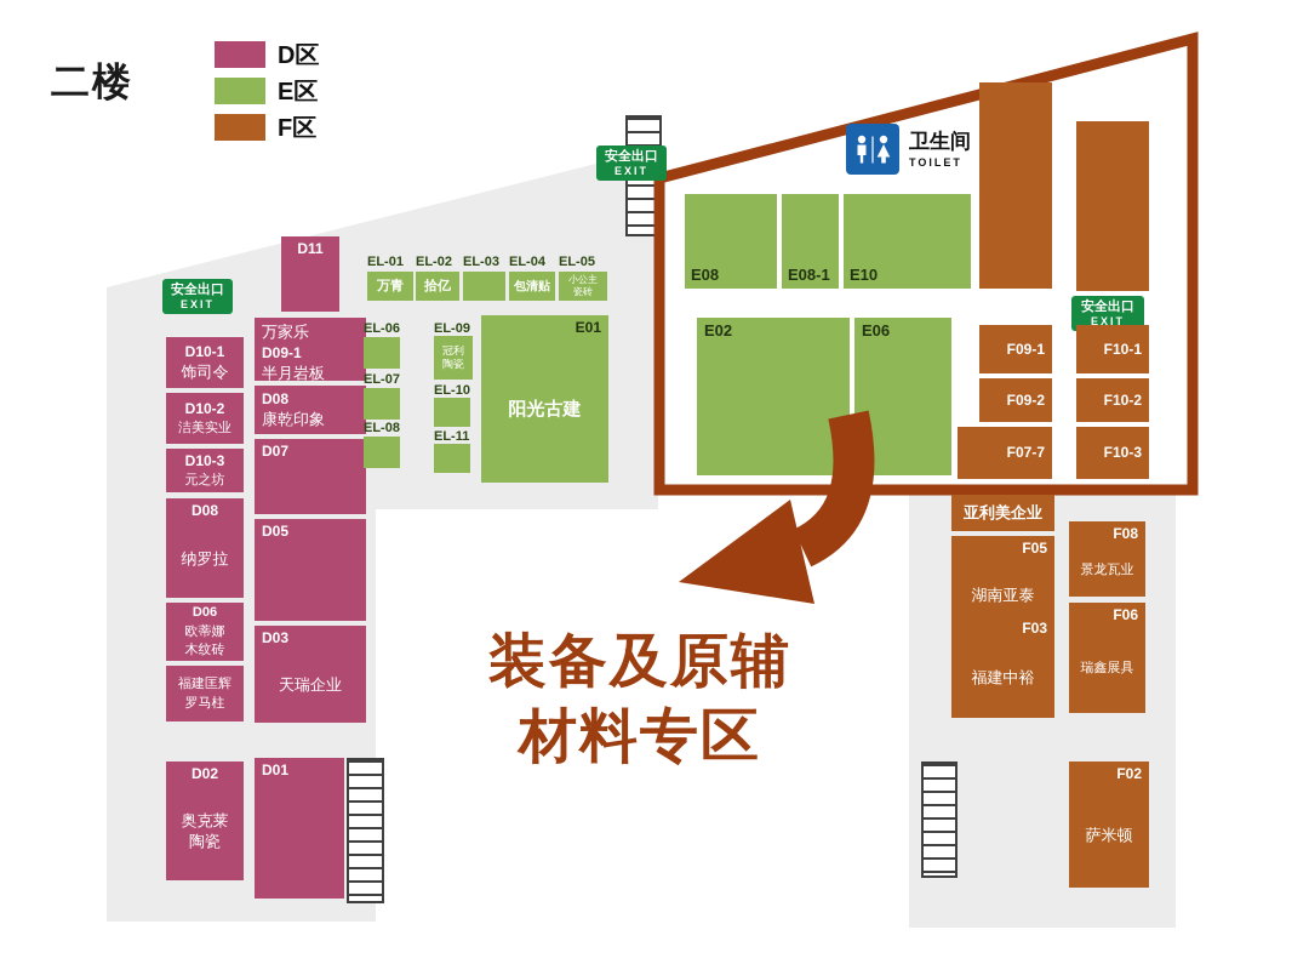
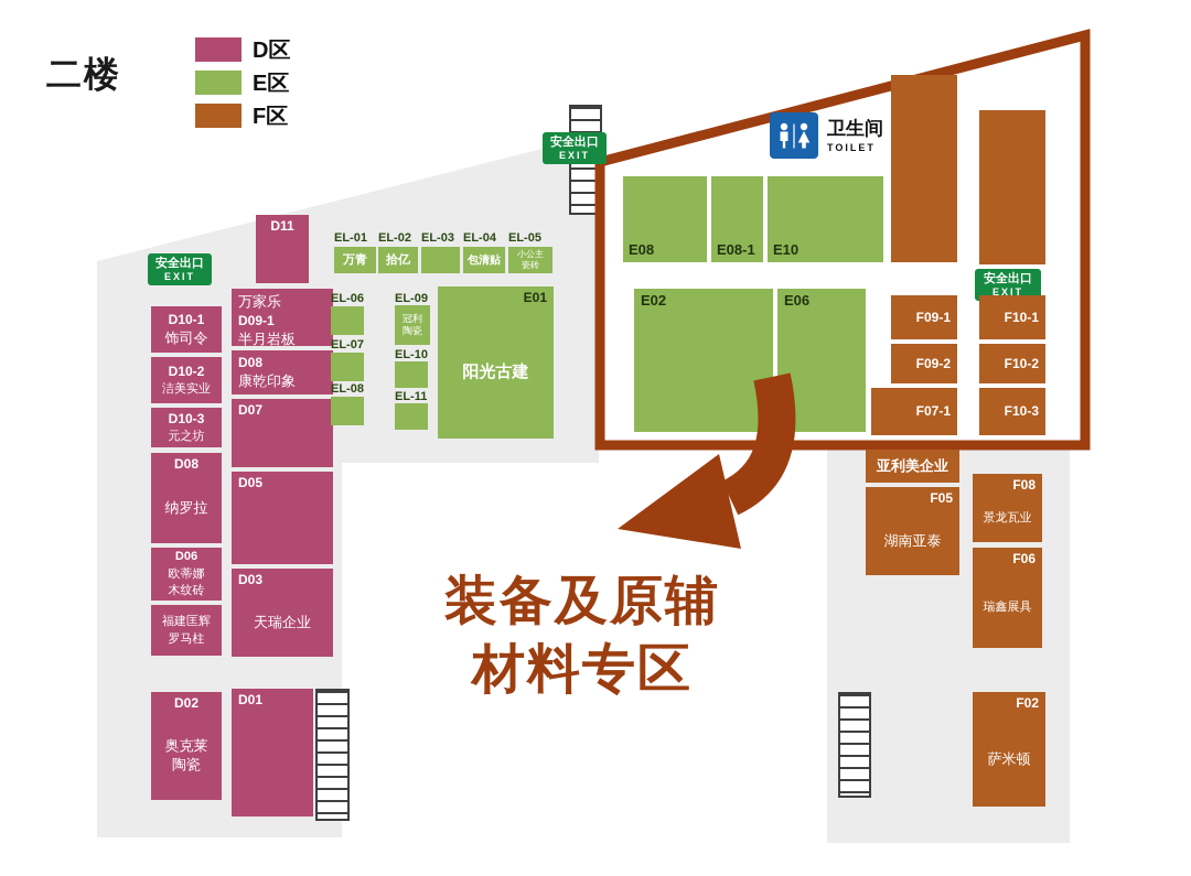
  二楼
  D区
  E区
  F区
  安全出口
  EXIT
  安全出口
  EXIT
  安全出口
  EXIT
  卫生间
  TOILET
  D11
  D10-1
  饰司令
  D10-2
  洁美实业
  D10-3
  元之坊
  D08
  纳罗拉
  D06
  欧蒂娜
  木纹砖
  福建匡辉
  罗马柱
  D02
  奥克莱
  陶瓷
  万家乐
  D09-1
  半月岩板
  D08
  康乾印象
  D07
  D05
  D03
  天瑞企业
  D01
  EL-01
  万青
  EL-02
  拾亿
  EL-03
  EL-04
  包清贴
  EL-05
  小公主
  瓷砖
  EL-06
  EL-07
  EL-08
  EL-09
  冠利
  陶瓷
  EL-10
  EL-11
  E01
  阳光古建
  E08
  E08-1
  E10
  E02
  E06
  F09-1
  F09-2
- F07-7
+ F07-1
  F10-1
  F10-2
  F10-3
  亚利美企业
  F05
  湖南亚泰
  F08
  景龙瓦业
- F03
- 福建中裕
  F06
  瑞鑫展具
  F02
  萨米顿
  装备及原辅
  材料专区
